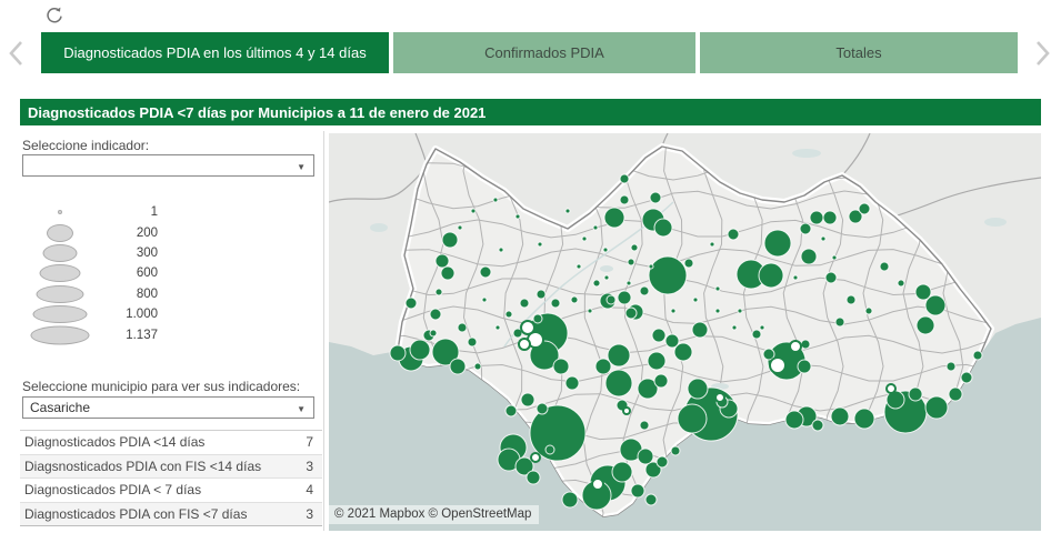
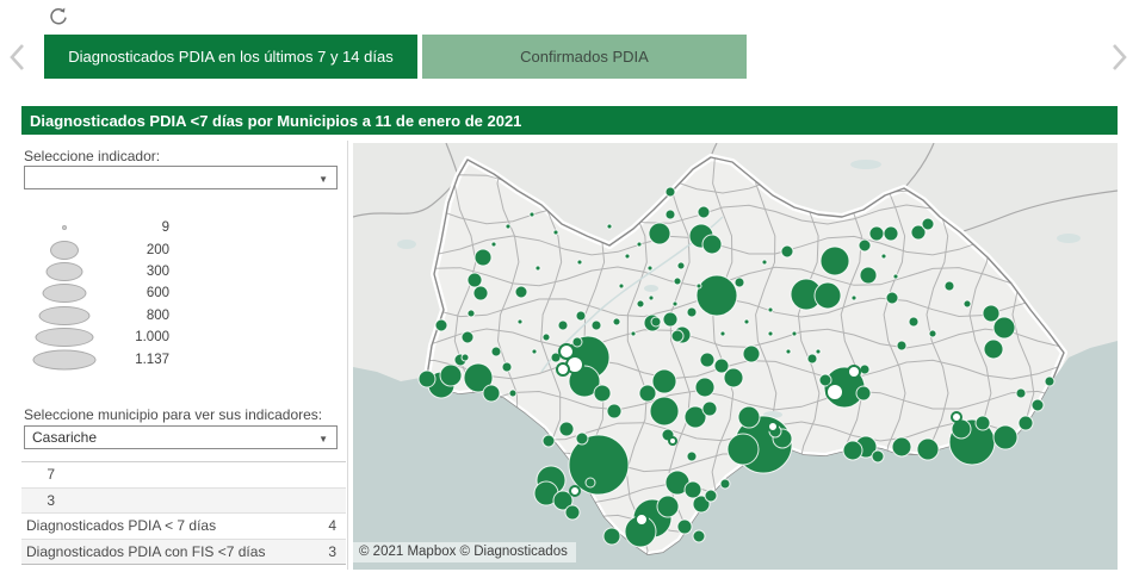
- Diagnosticados PDIA en los últimos 4 y 14 días
+ Diagnosticados PDIA en los últimos 7 y 14 días
  Confirmados PDIA
- Totales
  Diagnosticados PDIA <7 días por Municipios a 11 de enero de 2021
  Seleccione indicador:
  ▼
- 1
+ 9
  200
  300
  600
  800
  1.000
  1.137
  Seleccione municipio para ver sus indicadores:
  Casariche
  ▼
- Diagnosticados PDIA <14 días
  7
- Diagsnosticados PDIA con FIS <14 días
  3
  Diagnosticados PDIA < 7 días
  4
  Diagnosticados PDIA con FIS <7 días
  3
- © 2021 Mapbox © OpenStreetMap
+ © 2021 Mapbox © Diagnosticados
